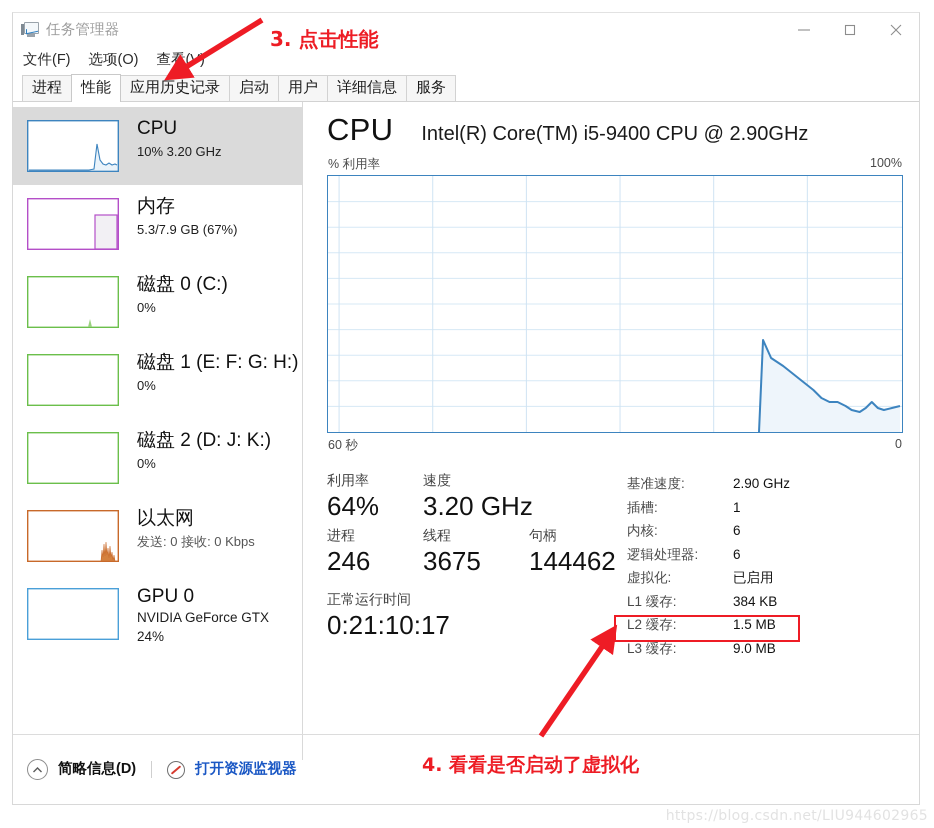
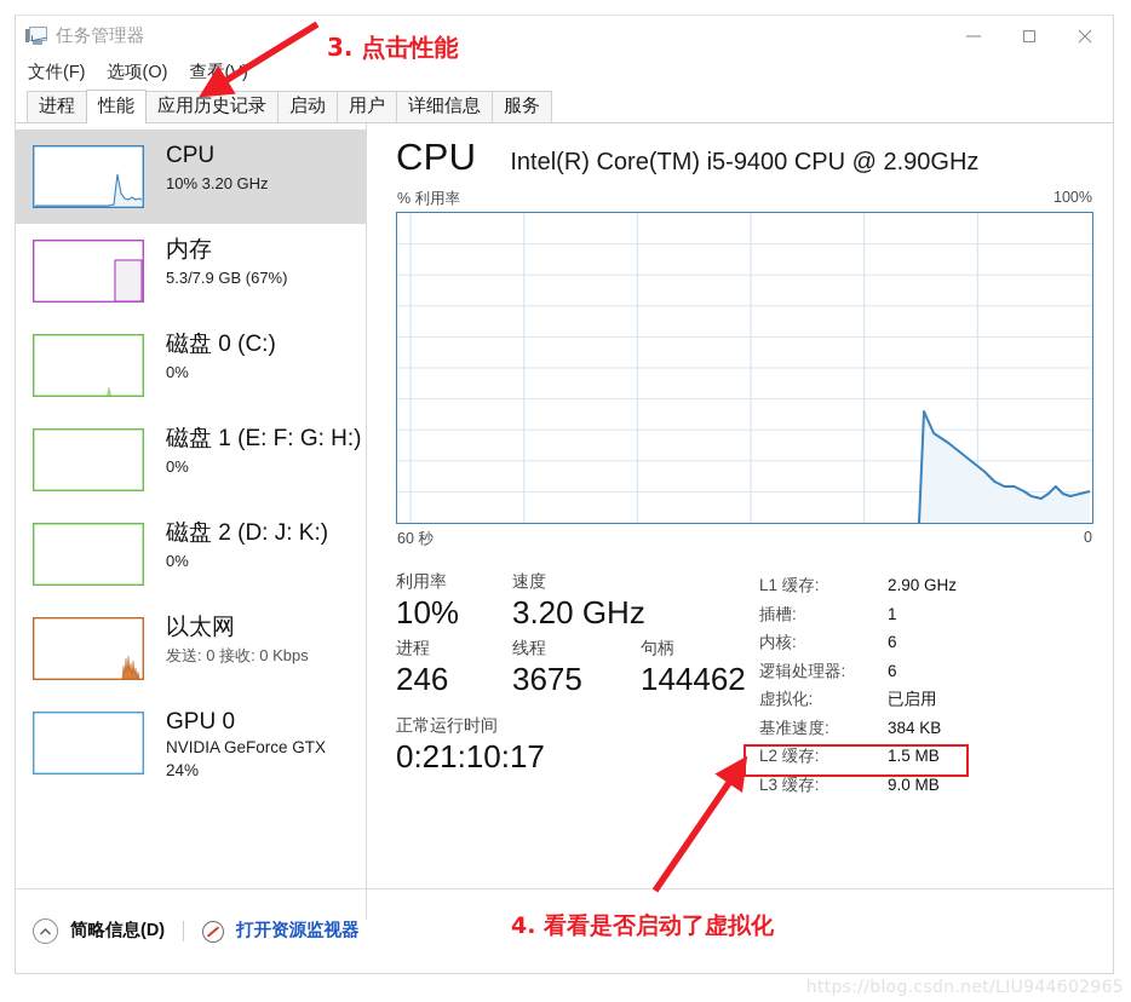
  任务管理器
  文件(F)
  选项(O)
  进程
  性能
  应用历史记录
  启动
  用户
  详细信息
  服务
  CPU
  10% 3.20 GHz
  内存
  5.3/7.9 GB (67%)
  磁盘 0 (C:)
  0%
  磁盘 1 (E: F: G: H:)
  0%
  磁盘 2 (D: J: K:)
  0%
  以太网
  发送: 0 接收: 0 Kbps
  GPU 0
  NVIDIA GeForce GTX
  24%
  CPU
  Intel(R) Core(TM) i5-9400 CPU @ 2.90GHz
  % 利用率
  100%
  60 秒
  0
  利用率
- 64%
+ 10%
  速度
  3.20 GHz
  进程
  246
  线程
  3675
  句柄
  144462
  正常运行时间
  0:21:10:17
- 基准速度:
+ L1 缓存:
  2.90 GHz
  插槽:
  1
  内核:
  6
  逻辑处理器:
  6
  虚拟化:
  已启用
- L1 缓存:
+ 基准速度:
  384 KB
  L2 缓存:
  1.5 MB
  L3 缓存:
  9.0 MB
  简略信息(D)
  打开资源监视器
  3. 点击性能
  4. 看看是否启动了虚拟化
  https://blog.csdn.net/LIU944602965
